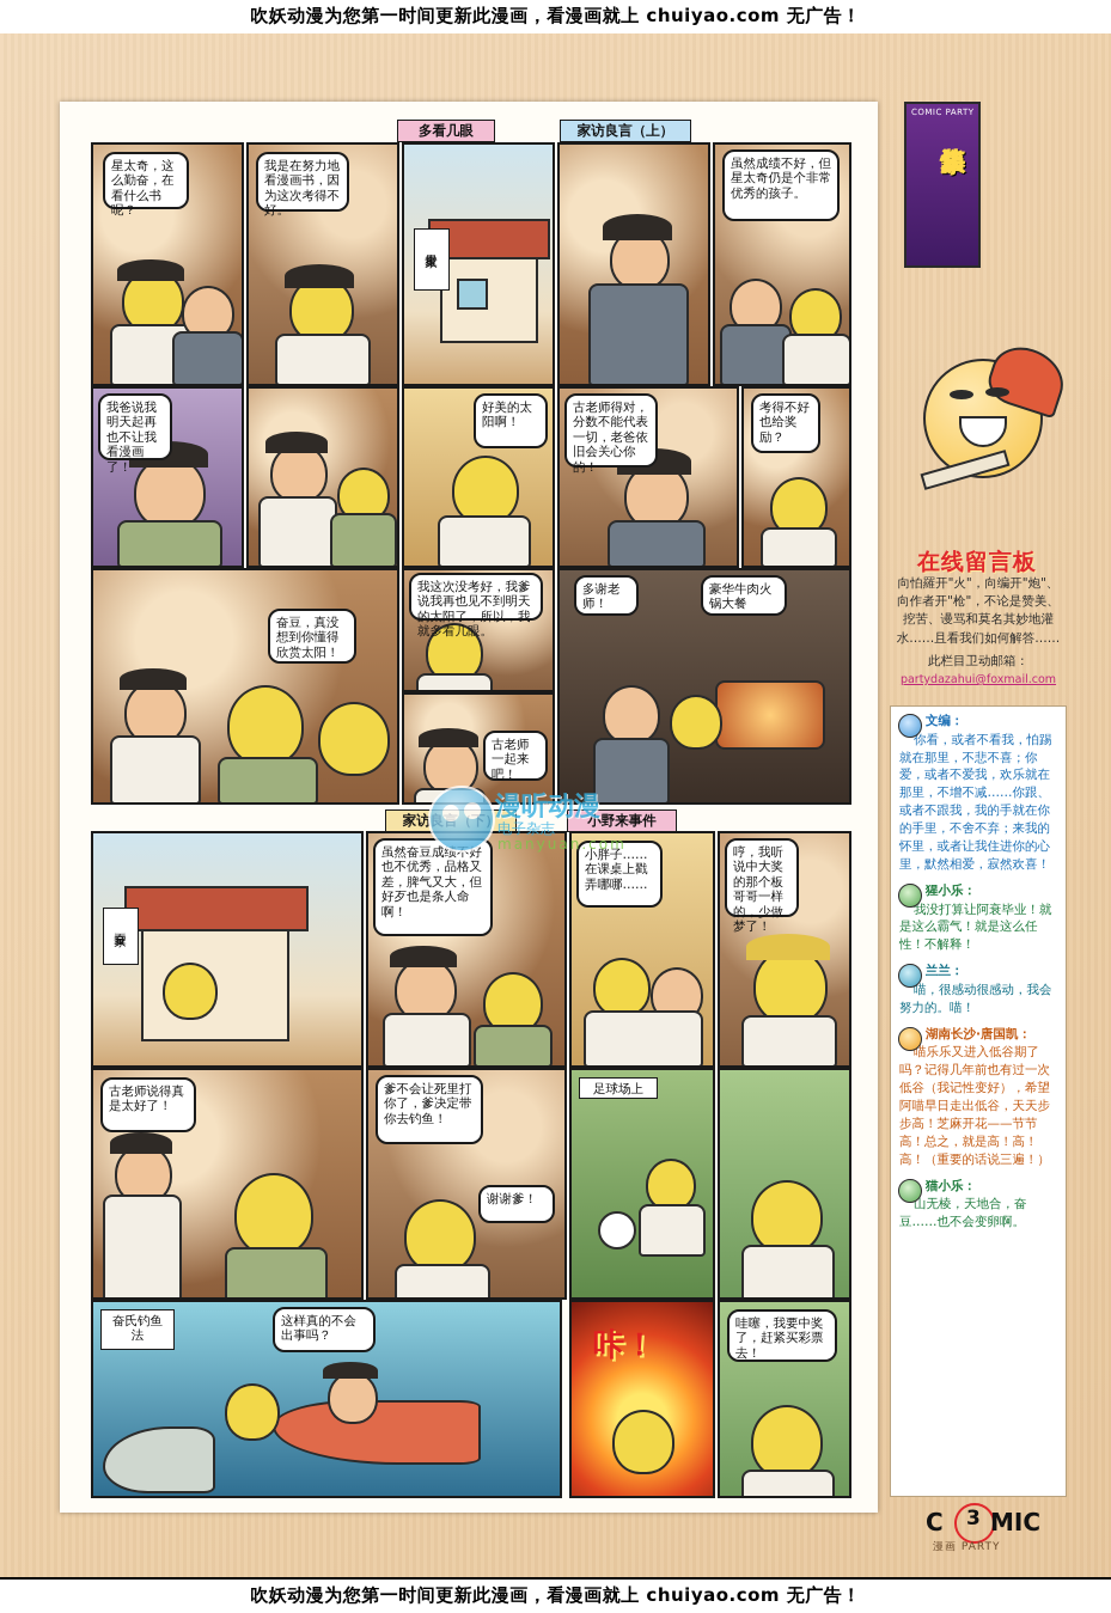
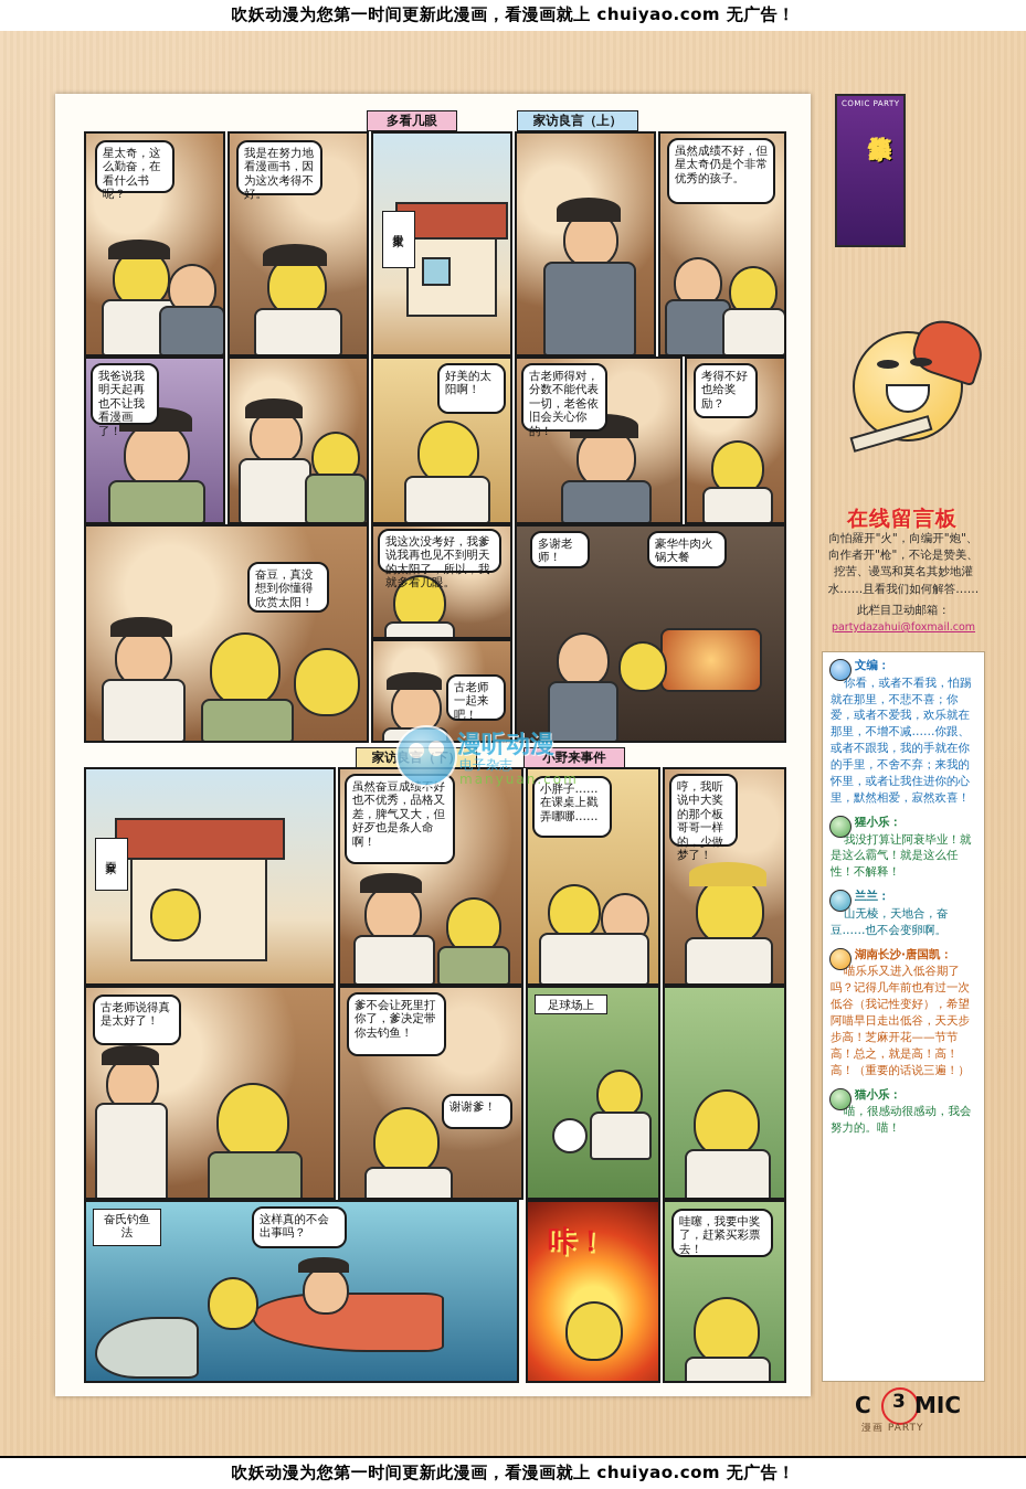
  吹妖动漫为您第一时间更新此漫画，看漫画就上 chuiyao.com 无广告！
  多看几眼
  家访良言（上）
  家访良言（下）
  小野来事件
  星太奇，这么勤奋，在看什么书呢？
  我是在努力地看漫画书，因为这次考得不好。
  虽然成绩不好，但星太奇仍是个非常优秀的孩子。
  我爸说我明天起再也不让我看漫画了！
  好美的太阳啊！
  古老师得对，分数不能代表一切，老爸依旧会关心你的！
  考得不好也给奖励？
  奋豆，真没想到你懂得欣赏太阳！
  我这次没考好，我爹说我再也见不到明天的太阳了，所以，我就多看几眼。
  古老师一起来吧！
  豪华牛肉火锅大餐
  多谢老师！
  虽然奋豆成绩不好也不优秀，品格又差，脾气又大，但好歹也是条人命啊！
  小胖子……在课桌上戳弄哪哪……
  哼，我听说中大奖的那个板哥哥一样的，少做梦了！
  古老师说得真是太好了！
  爹不会让死里打你了，爹决定带你去钓鱼！
  谢谢爹！
  足球场上
  奋氏钓鱼法
  这样真的不会出事吗？
  咔！
  哇噻，我要中奖了，赶紧买彩票去！
  漫听动漫
  电子杂志
  manyuan.com
  COMIC PARTY
  在线留言板
  向怕羅开"火"，向编开"炮"、向作者开"枪"，不论是赞美、挖苦、谩骂和莫名其妙地灌水……且看我们如何解答……
  此栏目卫动邮箱：
  partydazahui@foxmail.com
  文编：
  你看，或者不看我，怕踢就在那里，不悲不喜；你爱，或者不爱我，欢乐就在那里，不增不减……你跟、或者不跟我，我的手就在你的手里，不舍不弃；来我的怀里，或者让我住进你的心里，默然相爱，寂然欢喜！
  猩小乐：
  我没打算让阿衰毕业！就是这么霸气！就是这么任性！不解释！
  兰兰：
- 喵，很感动很感动，我会努力的。喵！
+ 山无棱，天地合，奋豆……也不会变卵啊。
  湖南长沙·唐国凯：
  喵乐乐又进入低谷期了吗？记得几年前也有过一次低谷（我记性变好），希望阿喵早日走出低谷，天天步步高！芝麻开花——节节高！总之，就是高！高！高！（重要的话说三遍！）
  猫小乐：
- 山无棱，天地合，奋豆……也不会变卵啊。
+ 喵，很感动很感动，我会努力的。喵！
  C
  3
  MIC
  漫画 PARTY
  吹妖动漫为您第一时间更新此漫画，看漫画就上 chuiyao.com 无广告！
